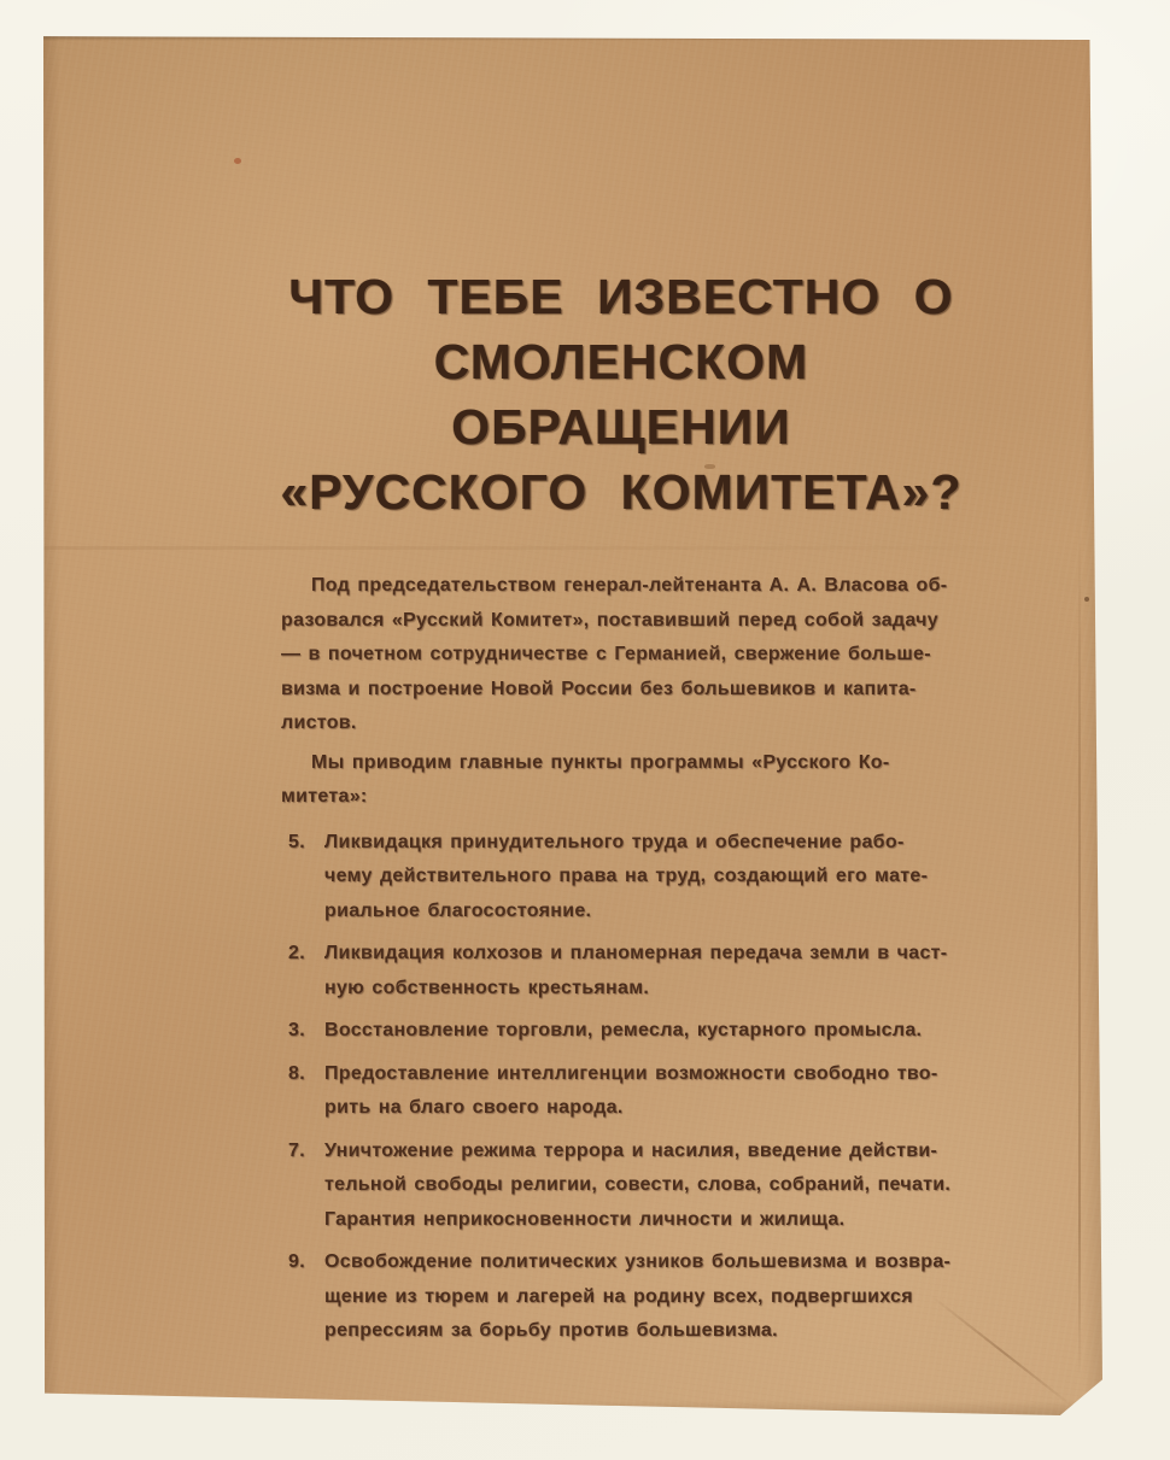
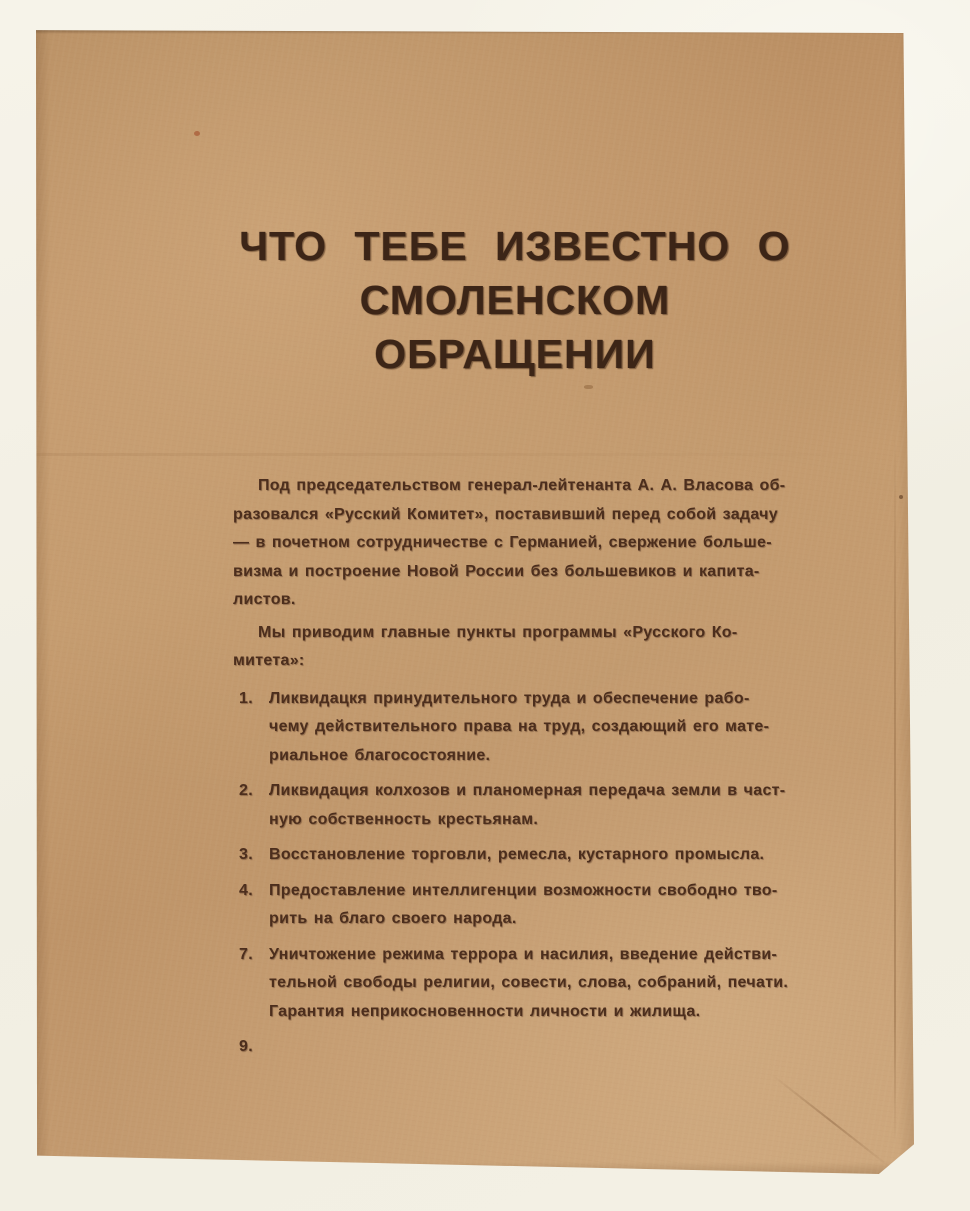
  ЧТО ТЕБЕ ИЗВЕСТНО О
  СМОЛЕНСКОМ
  ОБРАЩЕНИИ
- «РУССКОГО КОМИТЕТА»?
  Под председательством генерал-лейтенанта А. А. Власова об-
  разовался «Русский Комитет», поставивший перед собой задачу
  — в почетном сотрудничестве с Германией, свержение больше-
  визма и построение Новой России без большевиков и капита-
  листов.
  Мы приводим главные пункты программы «Русского Ко-
  митета»:
- 5.
+ 1.
  Ликвидацкя принудительного труда и обеспечение рабо-
  чему действительного права на труд, создающий его мате-
  риальное благосостояние.
  2.
  Ликвидация колхозов и планомерная передача земли в част-
  ную собственность крестьянам.
  3.
  Восстановление торговли, ремесла, кустарного промысла.
- 8.
+ 4.
  Предоставление интеллигенции возможности свободно тво-
  рить на благо своего народа.
  7.
  Уничтожение режима террора и насилия, введение действи-
  тельной свободы религии, совести, слова, собраний, печати.
  Гарантия неприкосновенности личности и жилища.
  9.
- Освобождение политических узников большевизма и возвра-
- щение из тюрем и лагерей на родину всех, подвергшихся
- репрессиям за борьбу против большевизма.
